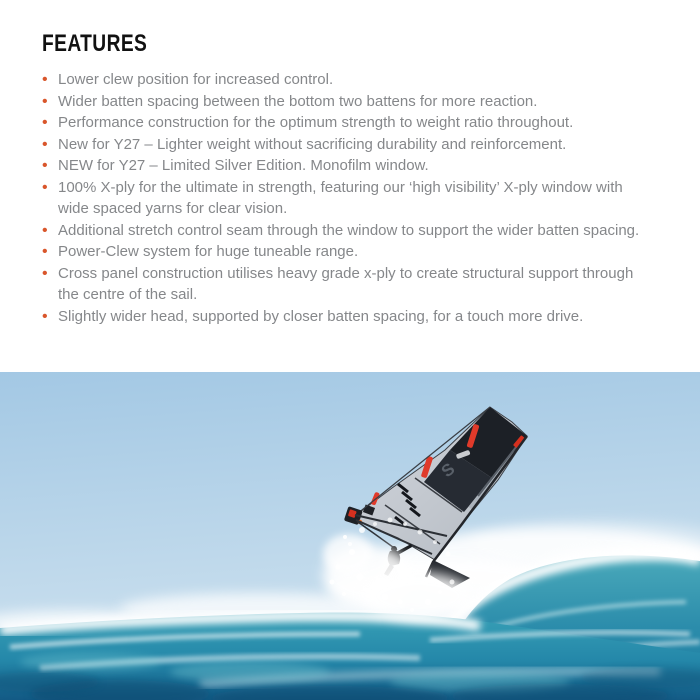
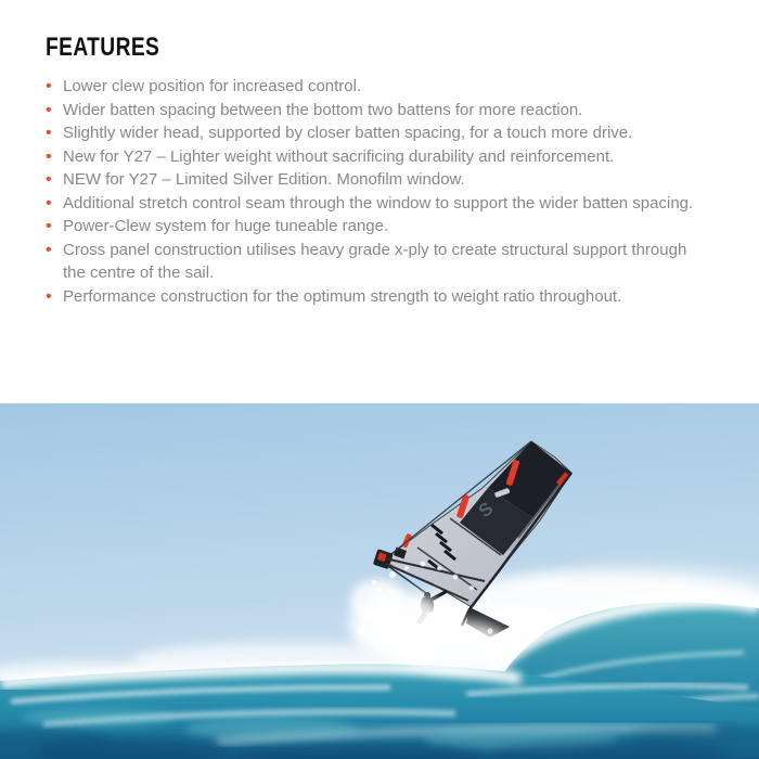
  FEATURES
  Lower clew position for increased control.
  Wider batten spacing between the bottom two battens for more reaction.
- Performance construction for the optimum strength to weight ratio throughout.
+ Slightly wider head, supported by closer batten spacing, for a touch more drive.
  New for Y27 – Lighter weight without sacrificing durability and reinforcement.
  NEW for Y27 – Limited Silver Edition. Monofilm window.
- 100% X-ply for the ultimate in strength, featuring our ‘high visibility’ X-ply window with wide spaced yarns for clear vision.
  Additional stretch control seam through the window to support the wider batten spacing.
  Power-Clew system for huge tuneable range.
  Cross panel construction utilises heavy grade x-ply to create structural support through the centre of the sail.
- Slightly wider head, supported by closer batten spacing, for a touch more drive.
+ Performance construction for the optimum strength to weight ratio throughout.
